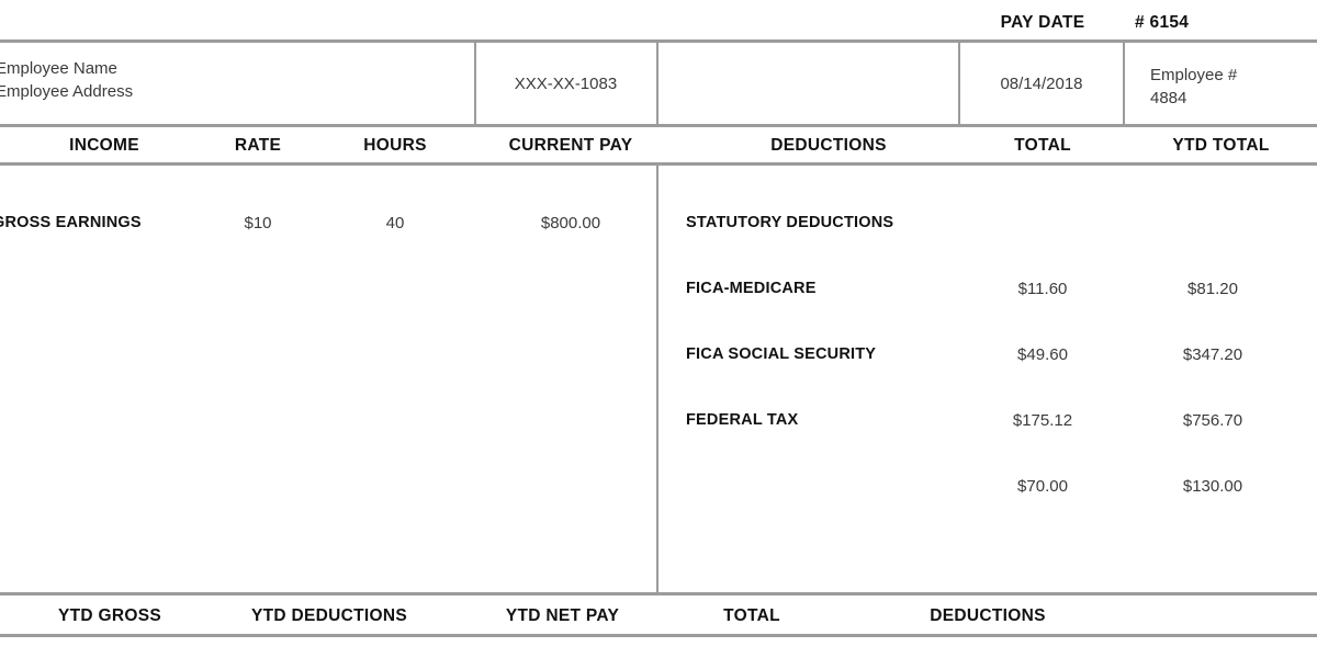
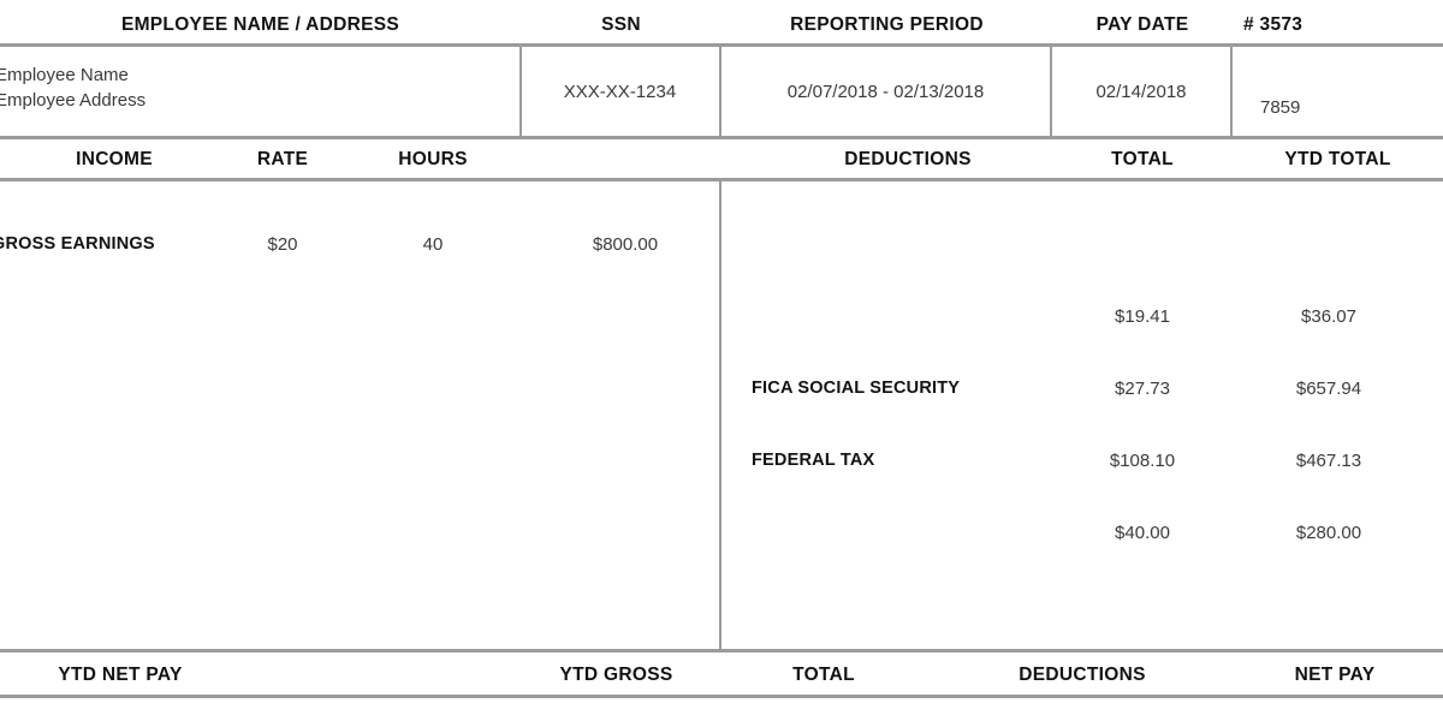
+ EMPLOYEE NAME / ADDRESS
+ SSN
+ REPORTING PERIOD
  PAY DATE
- # 6154
+ # 3573
  Employee Name
  Employee Address
- XXX-XX-1083
+ XXX-XX-1234
+ 02/07/2018 - 02/13/2018
- 08/14/2018
+ 02/14/2018
- Employee #
- 4884
+ 7859
  INCOME
  RATE
  HOURS
- CURRENT PAY
  DEDUCTIONS
  TOTAL
  YTD TOTAL
  ROSS EARNINGS
- $10
+ $20
  40
  $800.00
- STATUTORY DEDUCTIONS
- FICA-MEDICARE
- $11.60
+ $19.41
- $81.20
+ $36.07
  FICA SOCIAL SECURITY
- $49.60
+ $27.73
- $347.20
+ $657.94
  FEDERAL TAX
- $175.12
+ $108.10
- $756.70
+ $467.13
- $70.00
+ $40.00
- $130.00
+ $280.00
- YTD GROSS
+ YTD NET PAY
- YTD DEDUCTIONS
- YTD NET PAY
+ YTD GROSS
  TOTAL
  DEDUCTIONS
+ NET PAY
